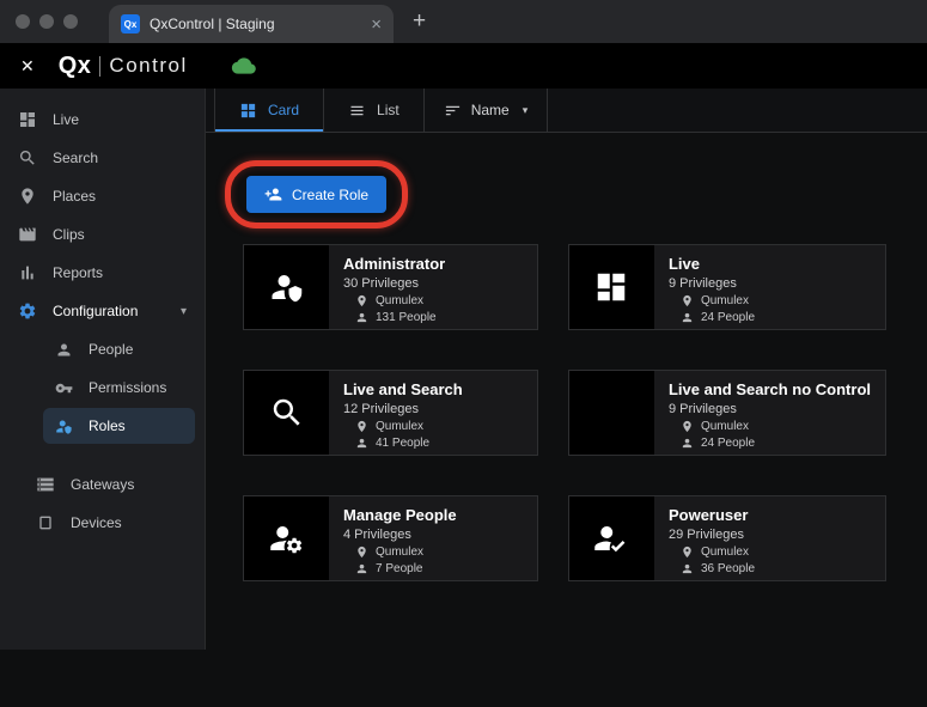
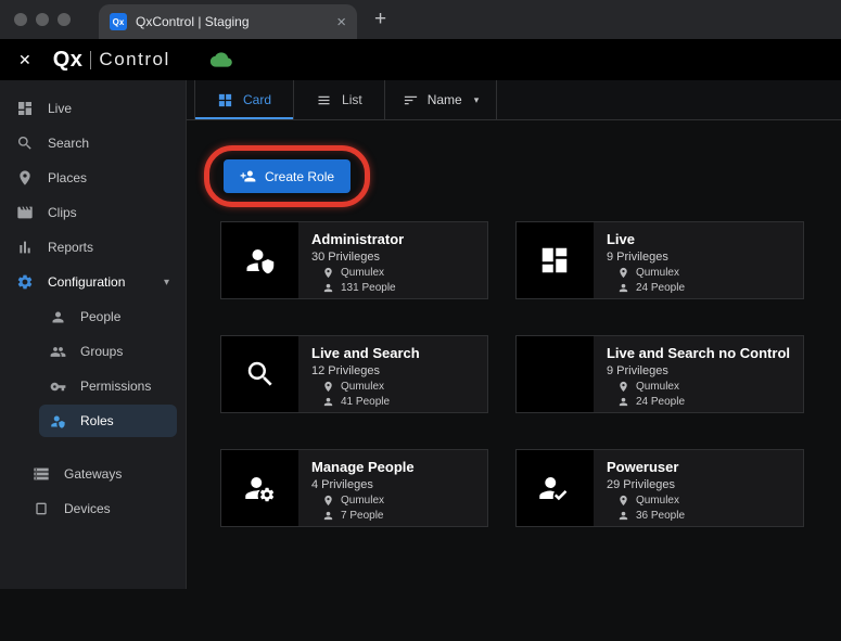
  Qx
  QxControl | Staging
  ×
  +
  ✕
  Qx
  Control
  Live
  Search
  Places
  Clips
  Reports
  Configuration
  ▾
  People
+ Groups
  Permissions
  Roles
  Gateways
  Devices
  Card
  List
  Name
  ▾
  Create Role
  Administrator
  30 Privileges
  Qumulex
  131 People
  Live
  9 Privileges
  Qumulex
  24 People
  Live and Search
  12 Privileges
  Qumulex
  41 People
  Live and Search no Control
  9 Privileges
  Qumulex
  24 People
  Manage People
  4 Privileges
  Qumulex
  7 People
  Poweruser
  29 Privileges
  Qumulex
  36 People
